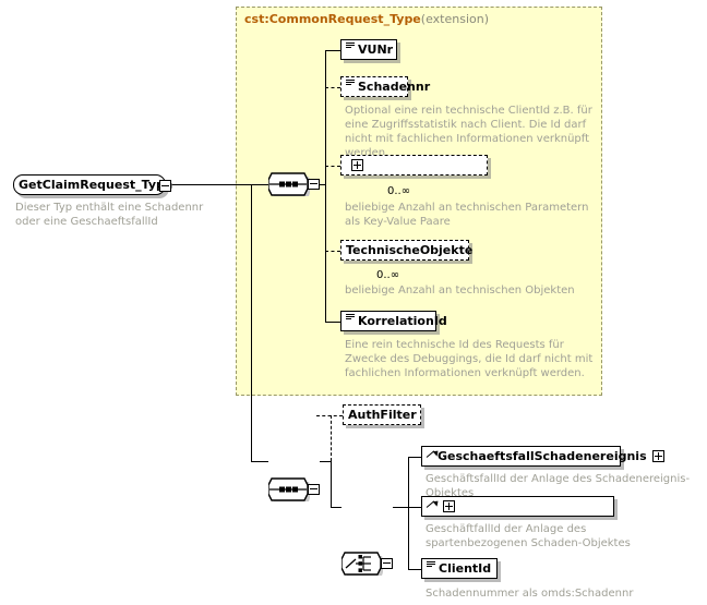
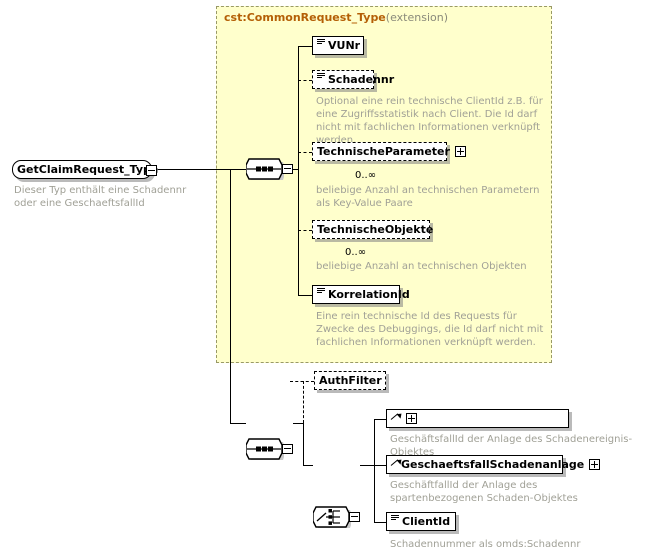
  cst:CommonRequest_Type(extension)
  GetClaimRequest_Ty
  Dieser Typ enthält eine Schadennr oder eine GeschaeftsfallId
  VUNr
  Schadennr
  Optional eine rein technische ClientId z.B. für eine Zugriffsstatistik nach Client. Die Id darf nicht mit fachlichen Informationen verknüpft werden.
+ TechnischeParameter
  0..∞
  beliebige Anzahl an technischen Parametern als Key-Value Paare
  TechnischeObjekte
  0..∞
  beliebige Anzahl an technischen Objekten
  KorrelationId
  Eine rein technische Id des Requests für Zwecke des Debuggings, die Id darf nicht mit fachlichen Informationen verknüpft werden.
  AuthFilter
- GeschaeftsfallSchadenereignis
  GeschäftsfallId der Anlage des Schadenereignis-Objektes
+ GeschaeftsfallSchadenanlage
  GeschäftfallId der Anlage des spartenbezogenen Schaden-Objektes
  ClientId
  Schadennummer als omds:Schadennr
